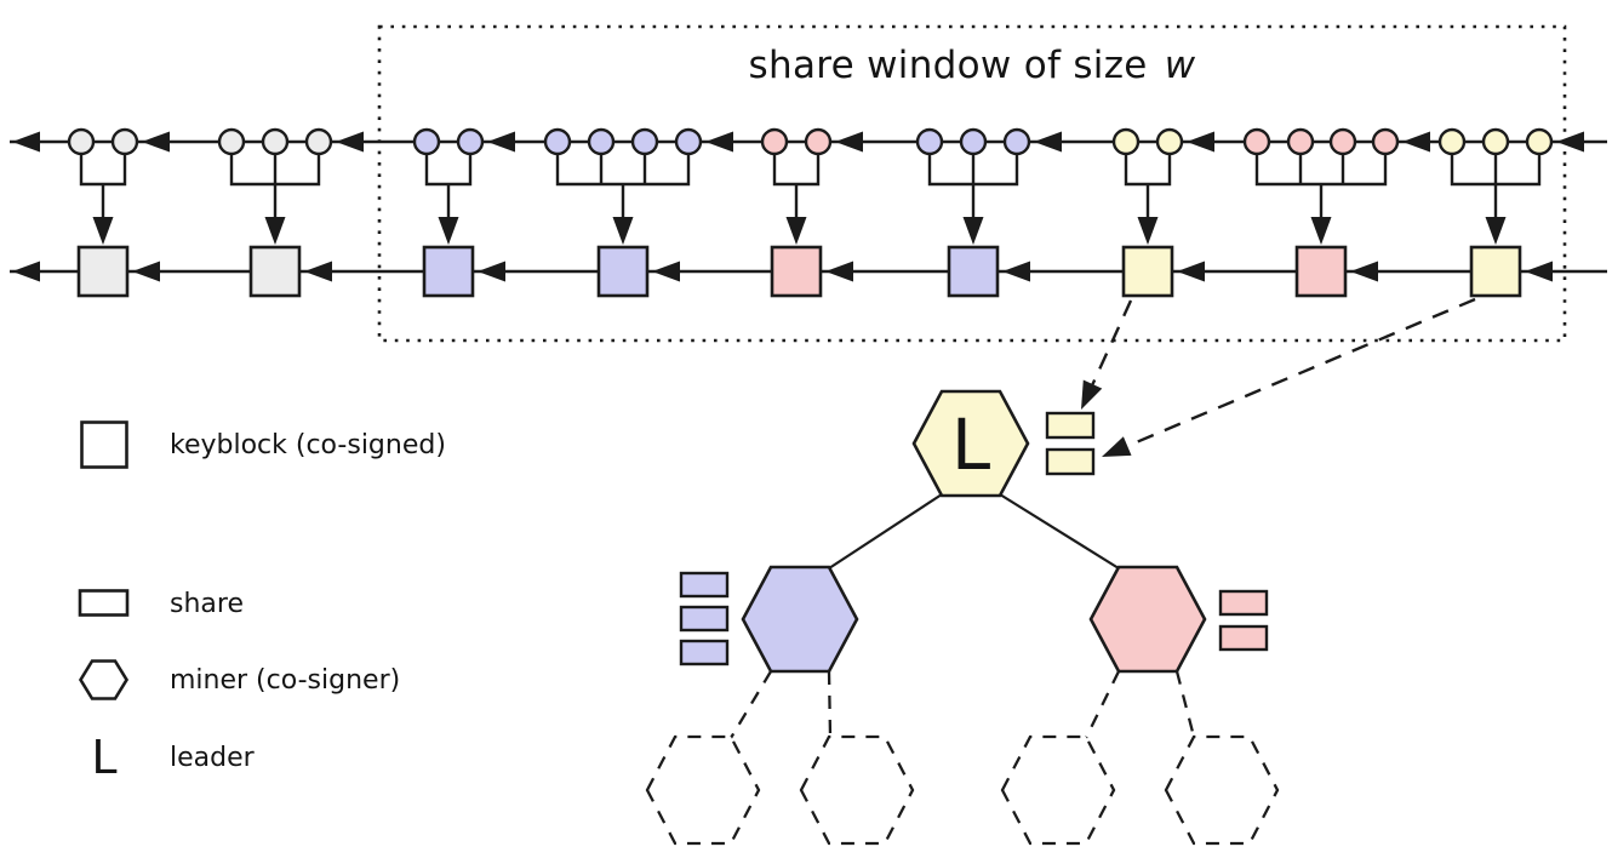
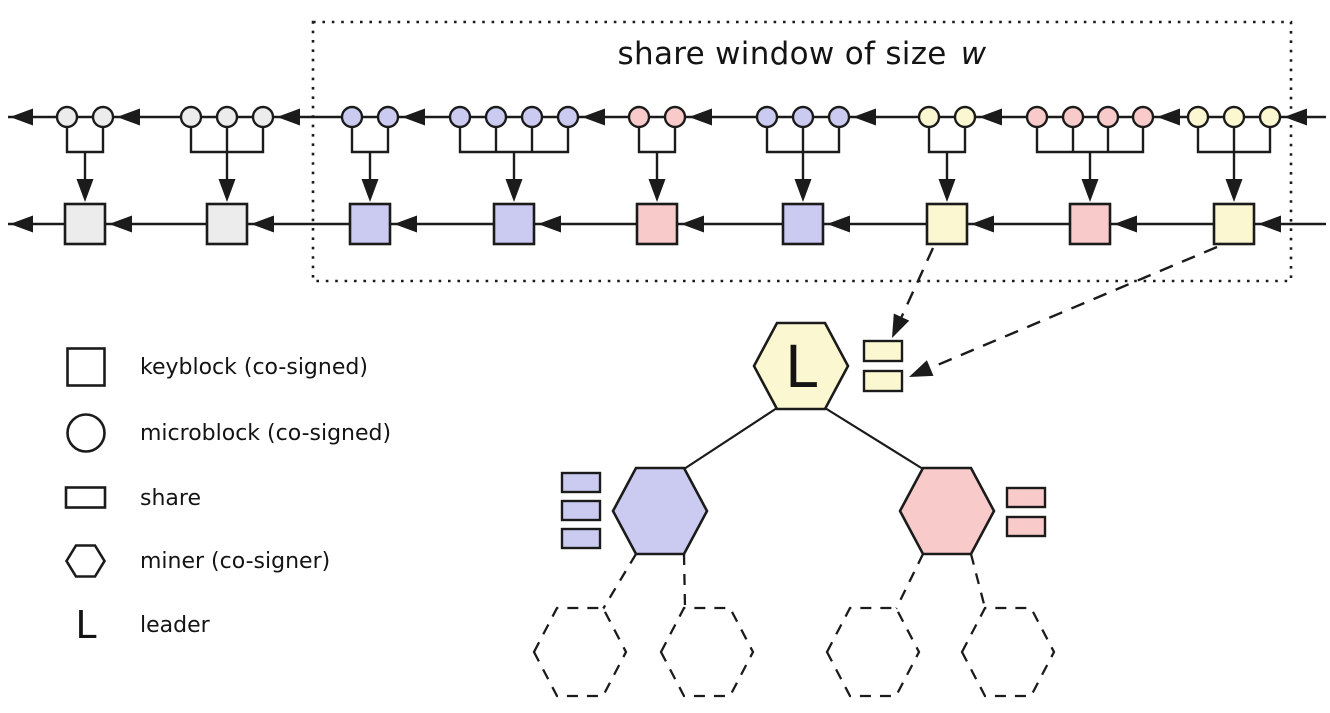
  L
  share window of size w
  keyblock (co-signed)
+ microblock (co-signed)
  share
  miner (co-signer)
  L
  leader
